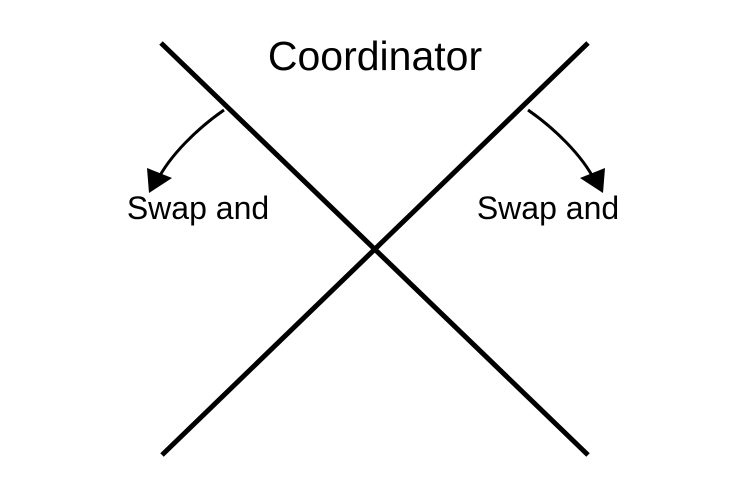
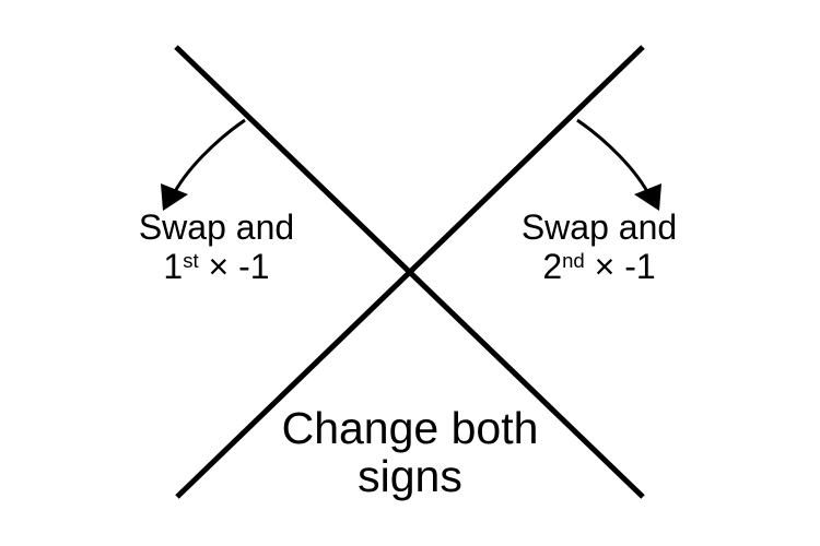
- Coordinator
  Swap and
+ 1st × -1
  Swap and
+ 2nd × -1
+ Change both
+ signs
